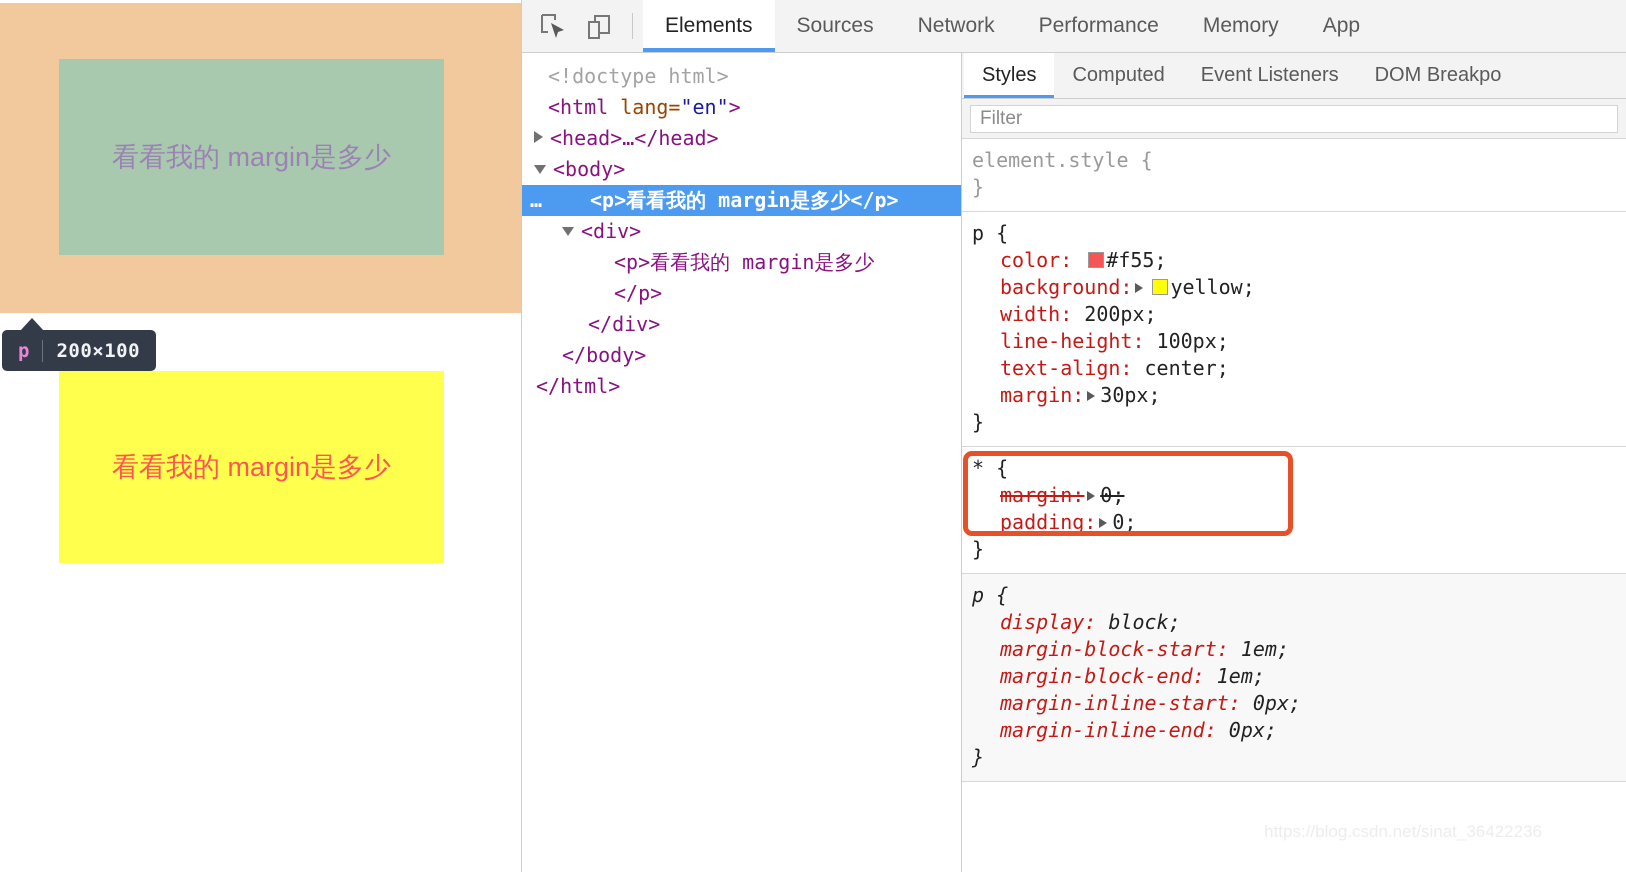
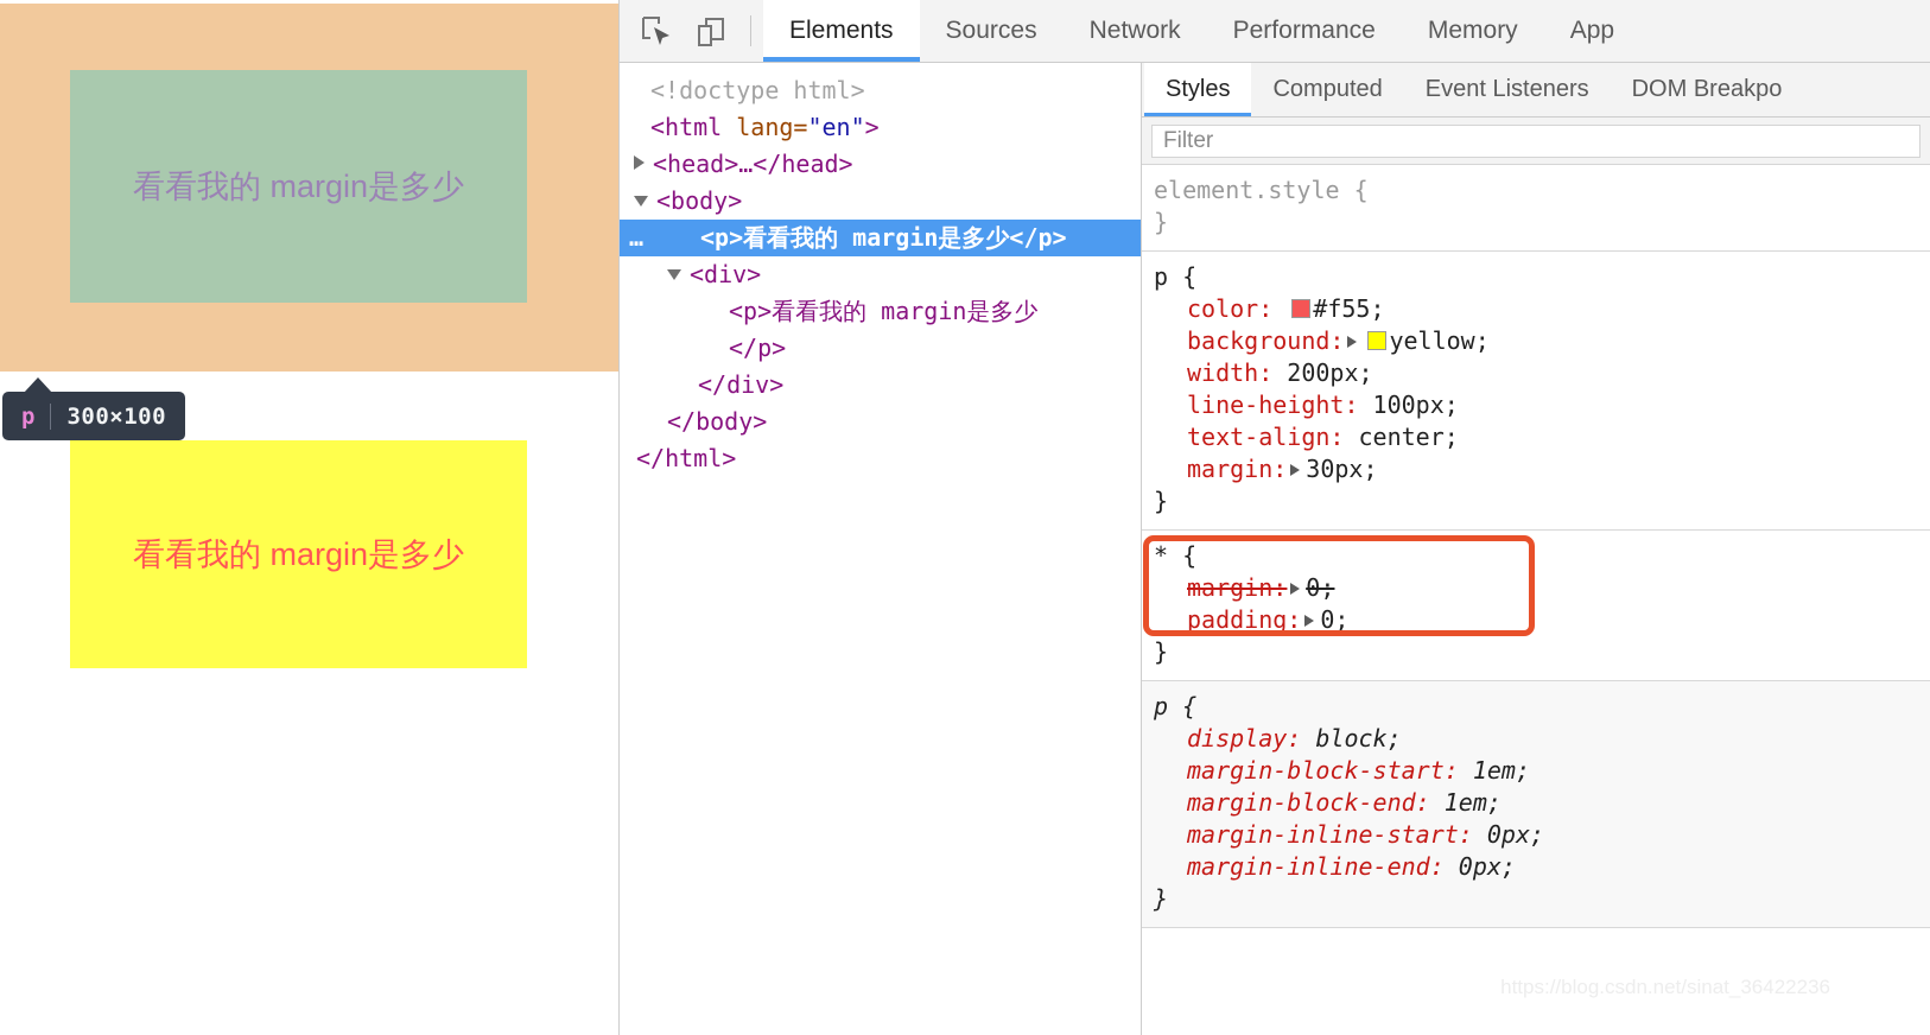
  看看我的 margin是多少
  p
- 200×100
+ 300×100
  看看我的 margin是多少
  Elements
  Sources
  Network
  Performance
  Memory
  App
  <!doctype html>
  <html lang="en">
  <head>…</head>
  <body>
  … <p>看看我的 margin是多少</p>
  <div>
  <p>看看我的 margin是多少
  </p>
  </div>
  </body>
  </html>
  Styles
  Computed
  Event Listeners
  DOM Breakpo
  Filter
  element.style {
  }
  p {
  color: #f55;
  background: yellow;
  width: 200px;
  line-height: 100px;
  text-align: center;
  margin: 30px;
  }
  * {
  margin: 0;
  padding: 0;
  }
  p {
  display: block;
  margin-block-start: 1em;
  margin-block-end: 1em;
  margin-inline-start: 0px;
  margin-inline-end: 0px;
  }
